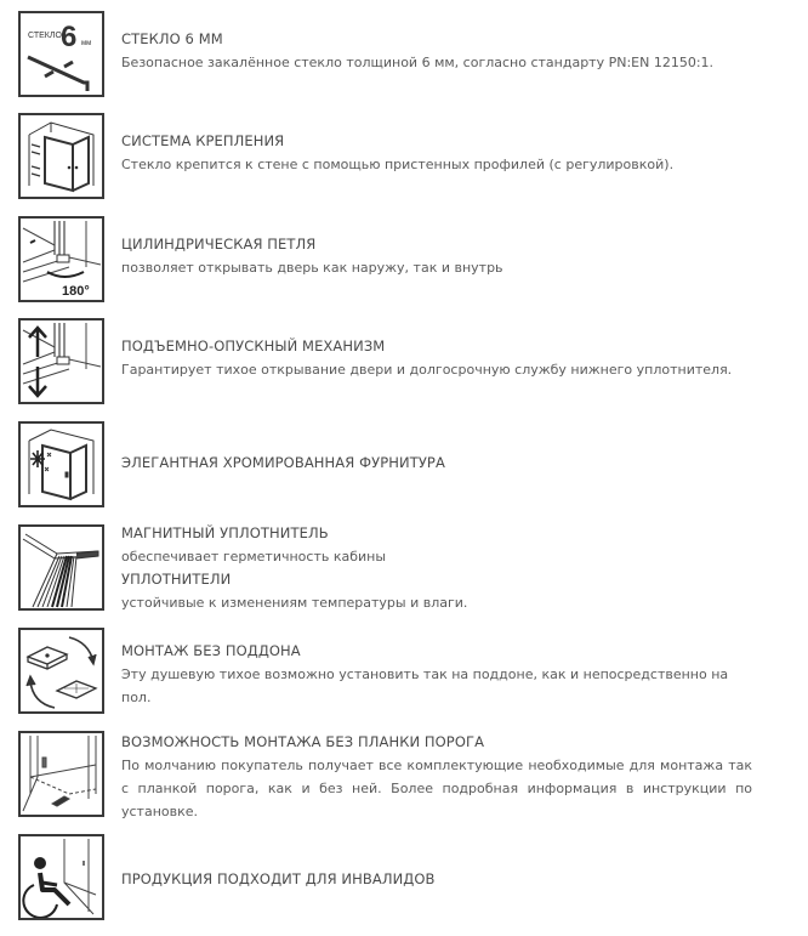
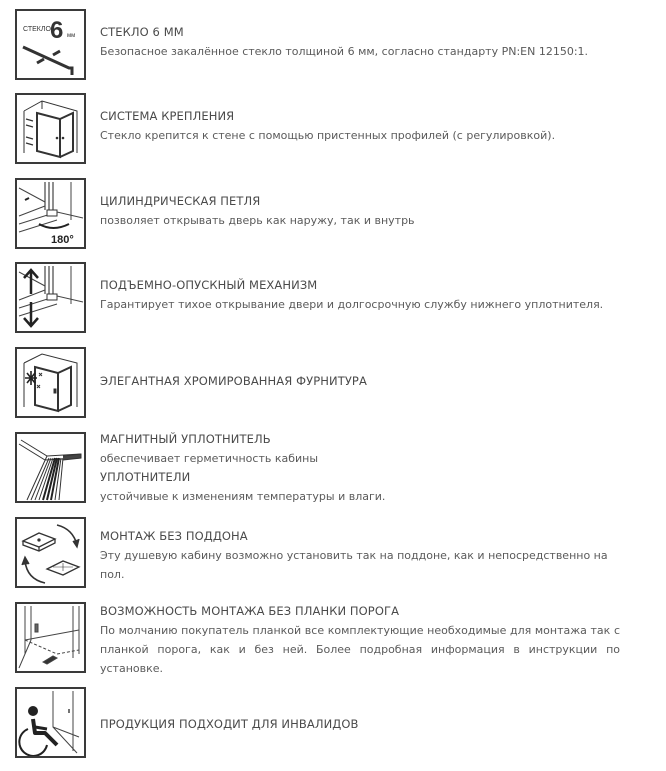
  6
  СТЕКЛО 6 ММ
  Безопасное закалённое стекло толщиной 6 мм, согласно стандарту PN:EN 12150:1.
  СИСТЕМА КРЕПЛЕНИЯ
  Стекло крепится к стене с помощью пристенных профилей (с регулировкой).
  180°
  ЦИЛИНДРИЧЕСКАЯ ПЕТЛЯ
  позволяет открывать дверь как наружу, так и внутрь
  ПОДЪЕМНО-ОПУСКНЫЙ МЕХАНИЗМ
  Гарантирует тихое открывание двери и долгосрочную службу нижнего уплотнителя.
  ЭЛЕГАНТНАЯ ХРОМИРОВАННАЯ ФУРНИТУРА
  МАГНИТНЫЙ УПЛОТНИТЕЛЬ
  обеспечивает герметичность кабины
  УПЛОТНИТЕЛИ
  устойчивые к изменениям температуры и влаги.
  МОНТАЖ БЕЗ ПОДДОНА
- Эту душевую тихое возможно установить так на поддоне, как и непосредственно на пол.
+ Эту душевую кабину возможно установить так на поддоне, как и непосредственно на пол.
  ВОЗМОЖНОСТЬ МОНТАЖА БЕЗ ПЛАНКИ ПОРОГА
- По молчанию покупатель получает все комплектующие необходимые для монтажа так с планкой порога, как и без ней. Более подробная информация в инструкции по установке.
+ По молчанию покупатель планкой все комплектующие необходимые для монтажа так с планкой порога, как и без ней. Более подробная информация в инструкции по установке.
  ПРОДУКЦИЯ ПОДХОДИТ ДЛЯ ИНВАЛИДОВ
